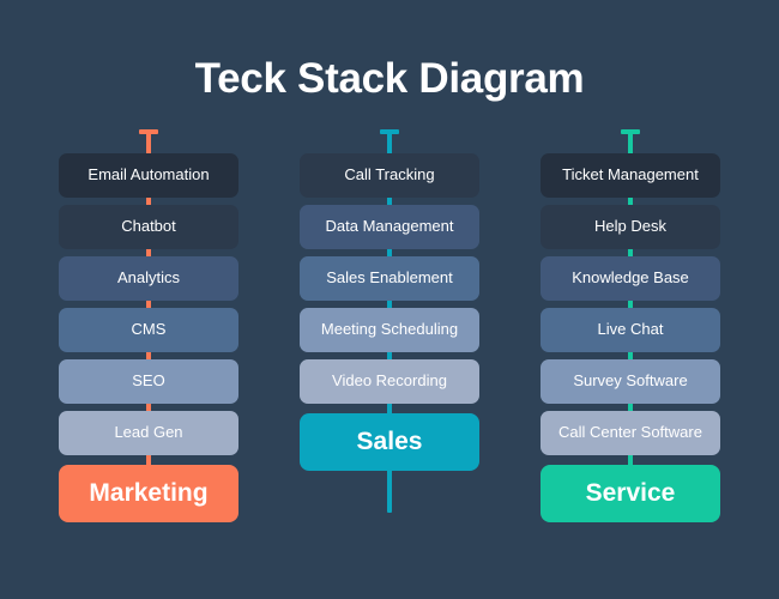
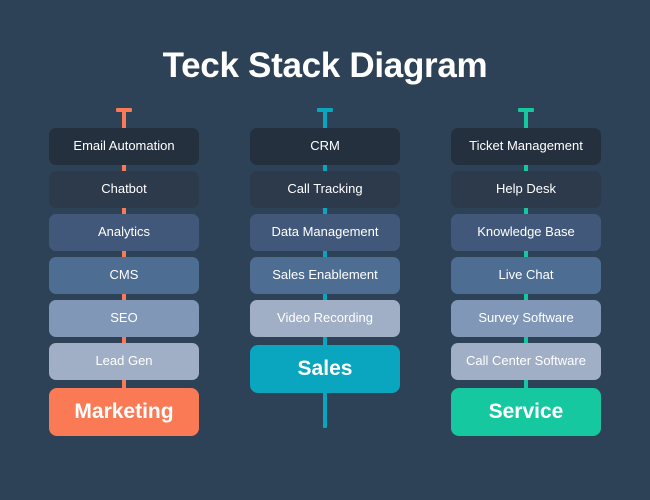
  Teck Stack Diagram
  Email Automation
  Chatbot
  Analytics
  CMS
  SEO
  Lead Gen
  Marketing
+ CRM
  Call Tracking
  Data Management
  Sales Enablement
- Meeting Scheduling
  Video Recording
  Sales
  Ticket Management
  Help Desk
  Knowledge Base
  Live Chat
  Survey Software
  Call Center Software
  Service
